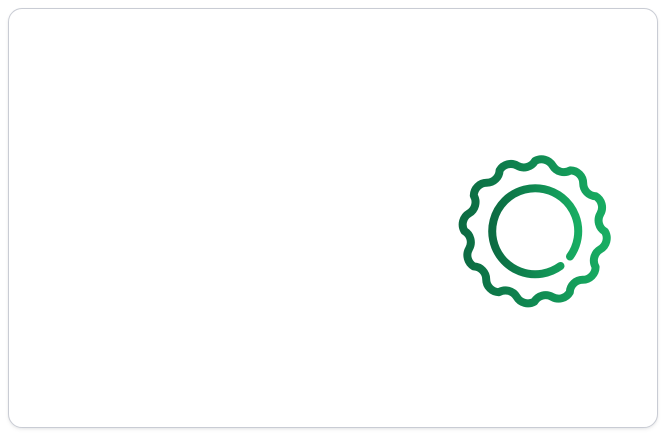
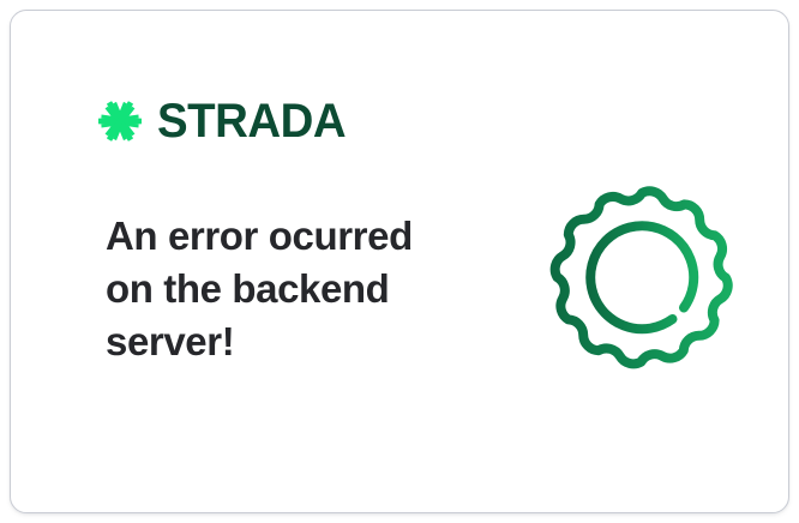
+ STRADA
+ An error ocurred on the backend server!
